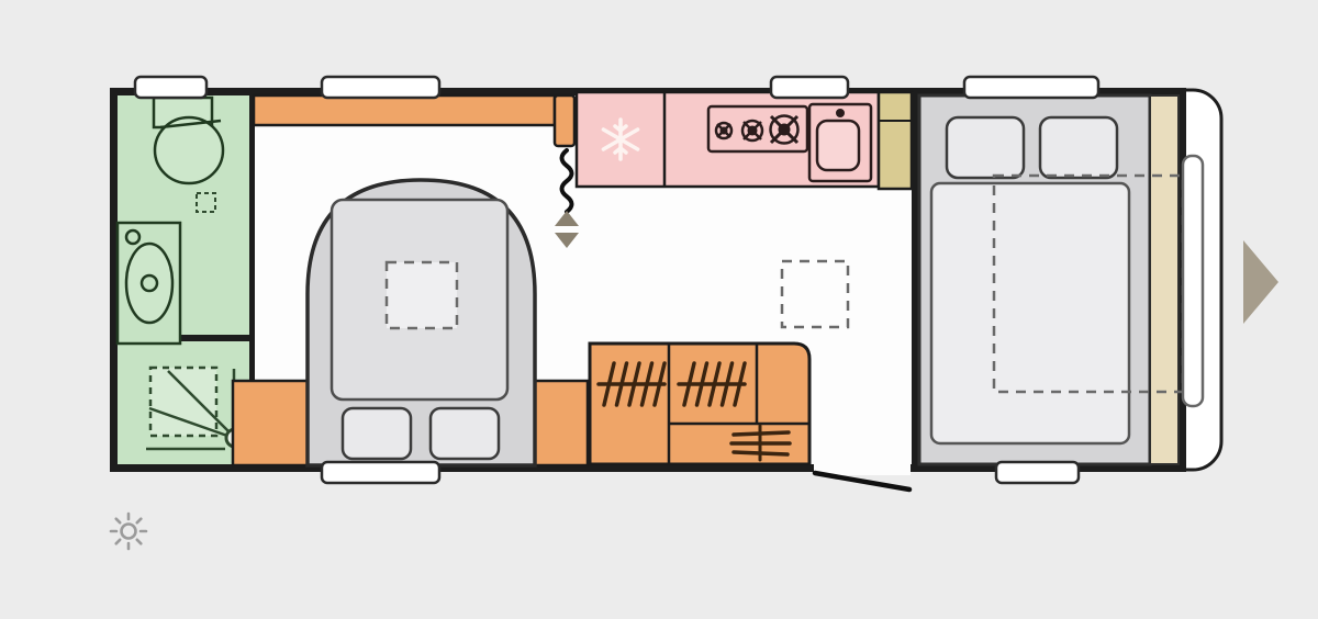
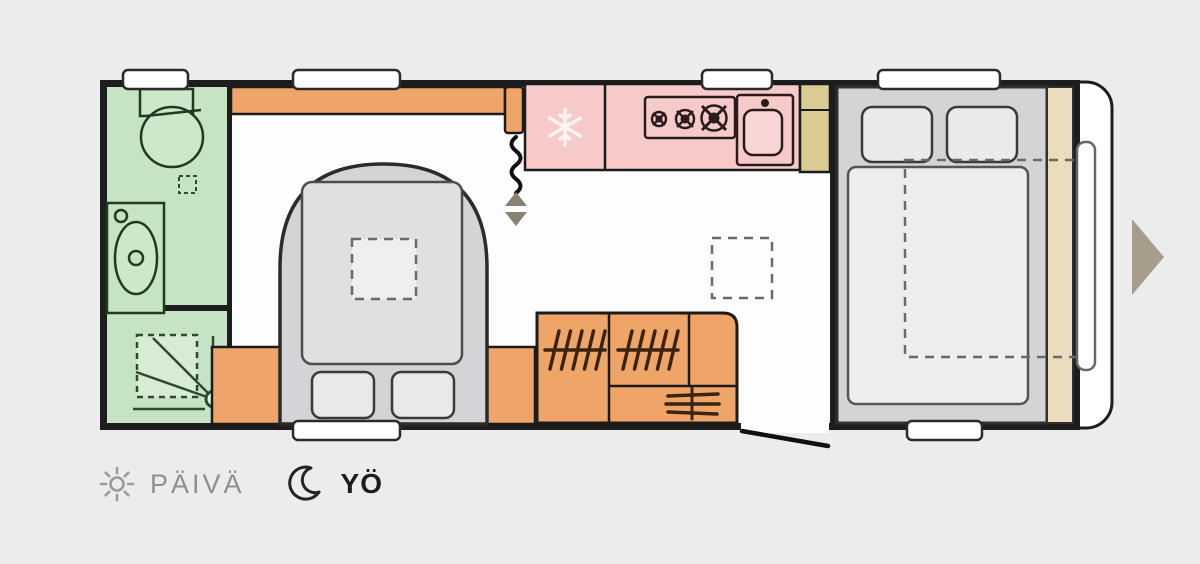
+ PÄIVÄ
+ YÖ
